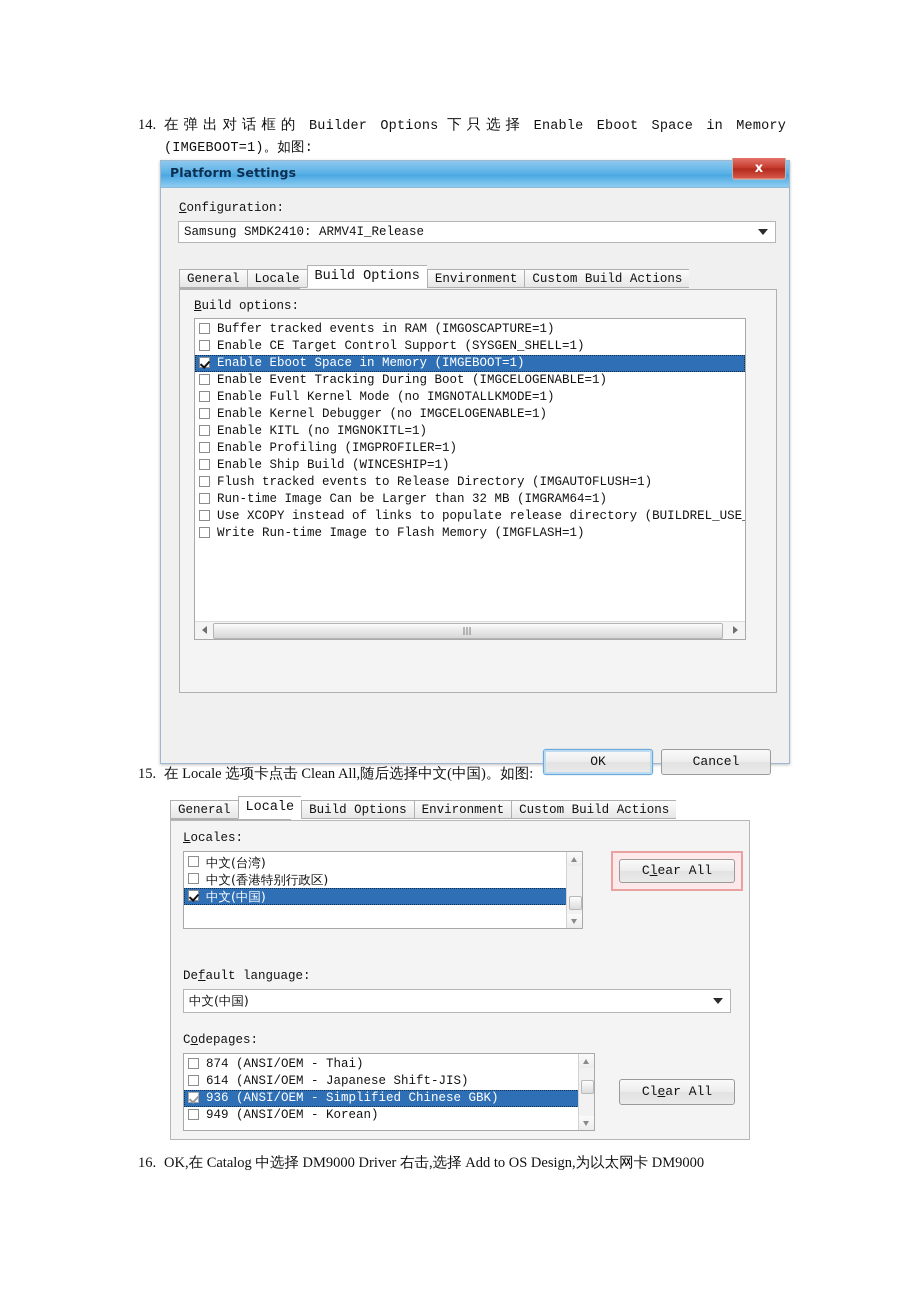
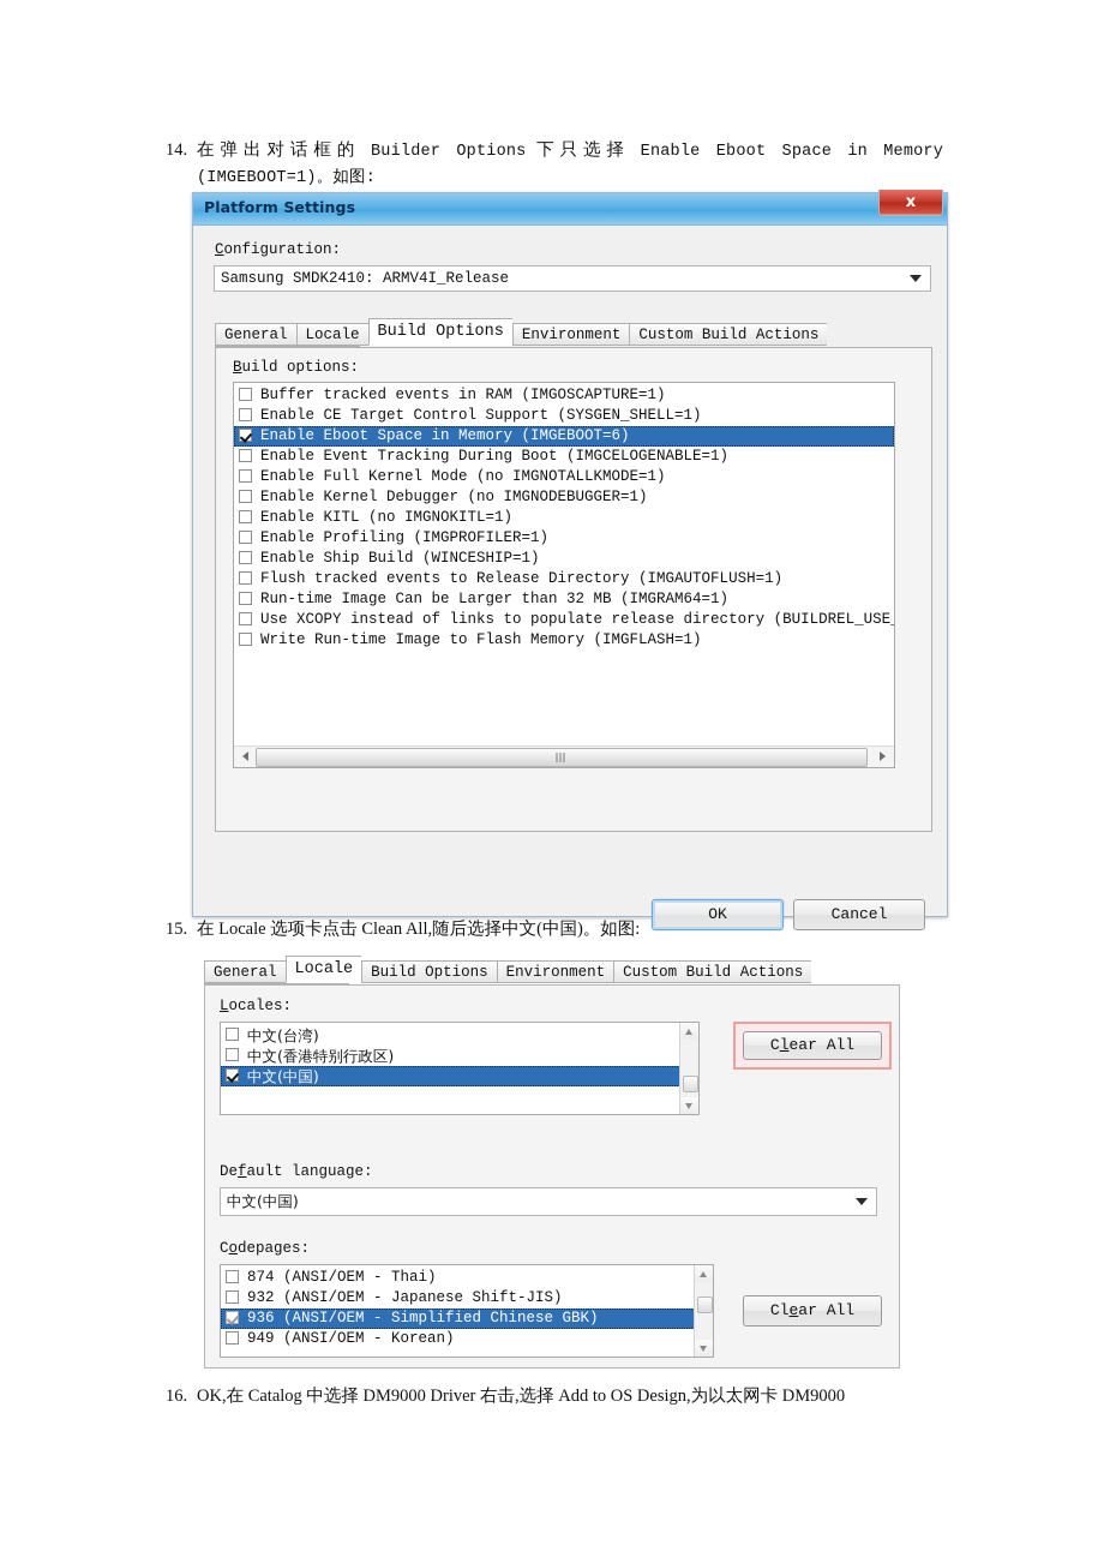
  14.
  在弹出对话框的 Builder Options 下只选择 Enable Eboot Space in Memory
  (IMGEBOOT=1)。如图:
  Platform Settings
  x
  Configuration:
  Samsung SMDK2410: ARMV4I_Release
  General
  Locale
  Build Options
  Environment
  Custom Build Actions
  Build options:
  Buffer tracked events in RAM (IMGOSCAPTURE=1)
  Enable CE Target Control Support (SYSGEN_SHELL=1)
- Enable Eboot Space in Memory (IMGEBOOT=1)
+ Enable Eboot Space in Memory (IMGEBOOT=6)
  Enable Event Tracking During Boot (IMGCELOGENABLE=1)
  Enable Full Kernel Mode (no IMGNOTALLKMODE=1)
- Enable Kernel Debugger (no IMGCELOGENABLE=1)
+ Enable Kernel Debugger (no IMGNODEBUGGER=1)
  Enable KITL (no IMGNOKITL=1)
  Enable Profiling (IMGPROFILER=1)
  Enable Ship Build (WINCESHIP=1)
  Flush tracked events to Release Directory (IMGAUTOFLUSH=1)
  Run-time Image Can be Larger than 32 MB (IMGRAM64=1)
  Use XCOPY instead of links to populate release directory (BUILDREL_USE
  Write Run-time Image to Flash Memory (IMGFLASH=1)
  OK
  Cancel
  15.
  在 Locale 选项卡点击 Clean All,随后选择中文(中国)。如图:
  General
  Locale
  Build Options
  Environment
  Custom Build Actions
  Locales:
  中文(台湾)
  中文(香港特别行政区)
  中文(中国)
  Clear All
  Default language:
  中文(中国)
  Codepages:
  874 (ANSI/OEM - Thai)
- 614 (ANSI/OEM - Japanese Shift-JIS)
+ 932 (ANSI/OEM - Japanese Shift-JIS)
  936 (ANSI/OEM - Simplified Chinese GBK)
  949 (ANSI/OEM - Korean)
  Clear All
  16.
  OK,在 Catalog 中选择 DM9000 Driver 右击,选择 Add to OS Design,为以太网卡 DM9000
